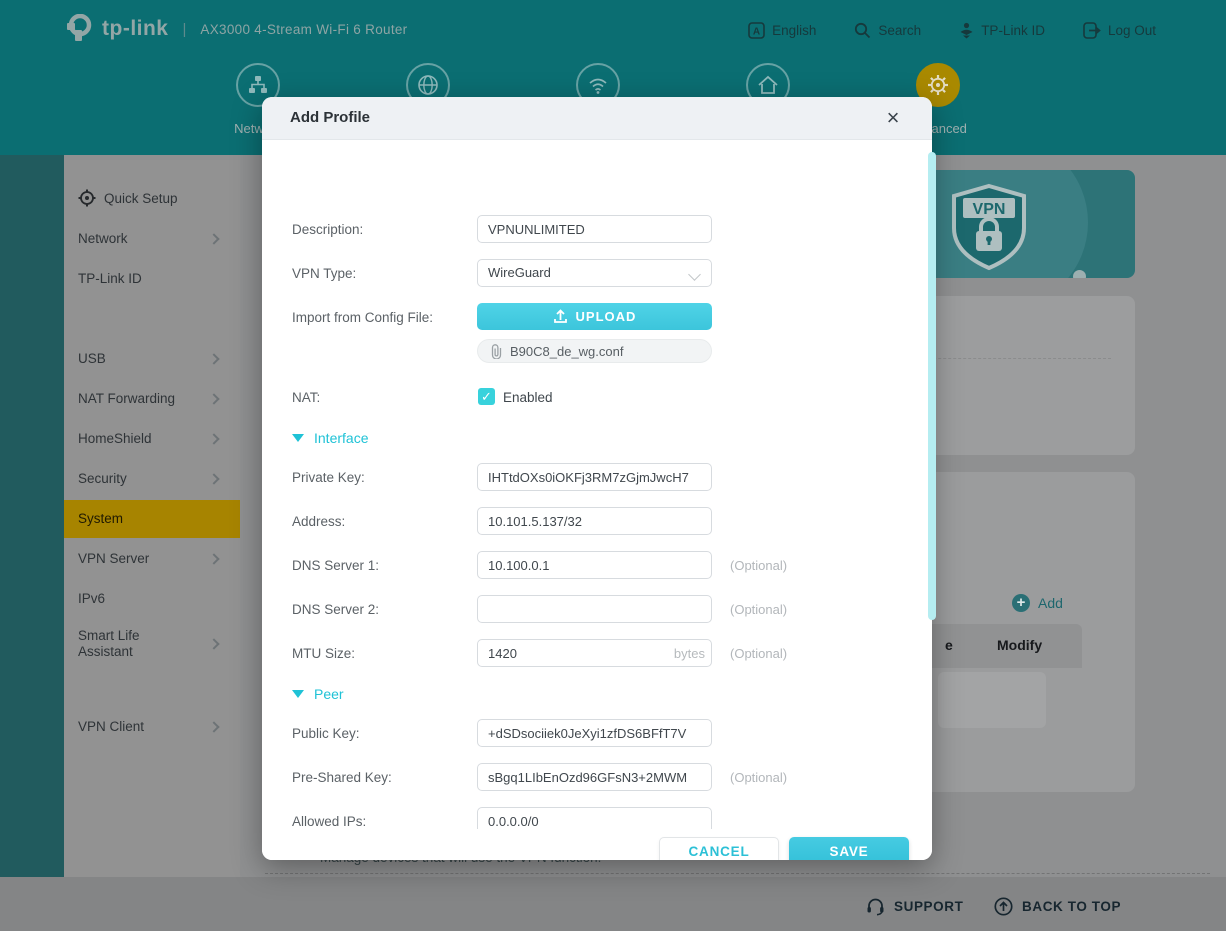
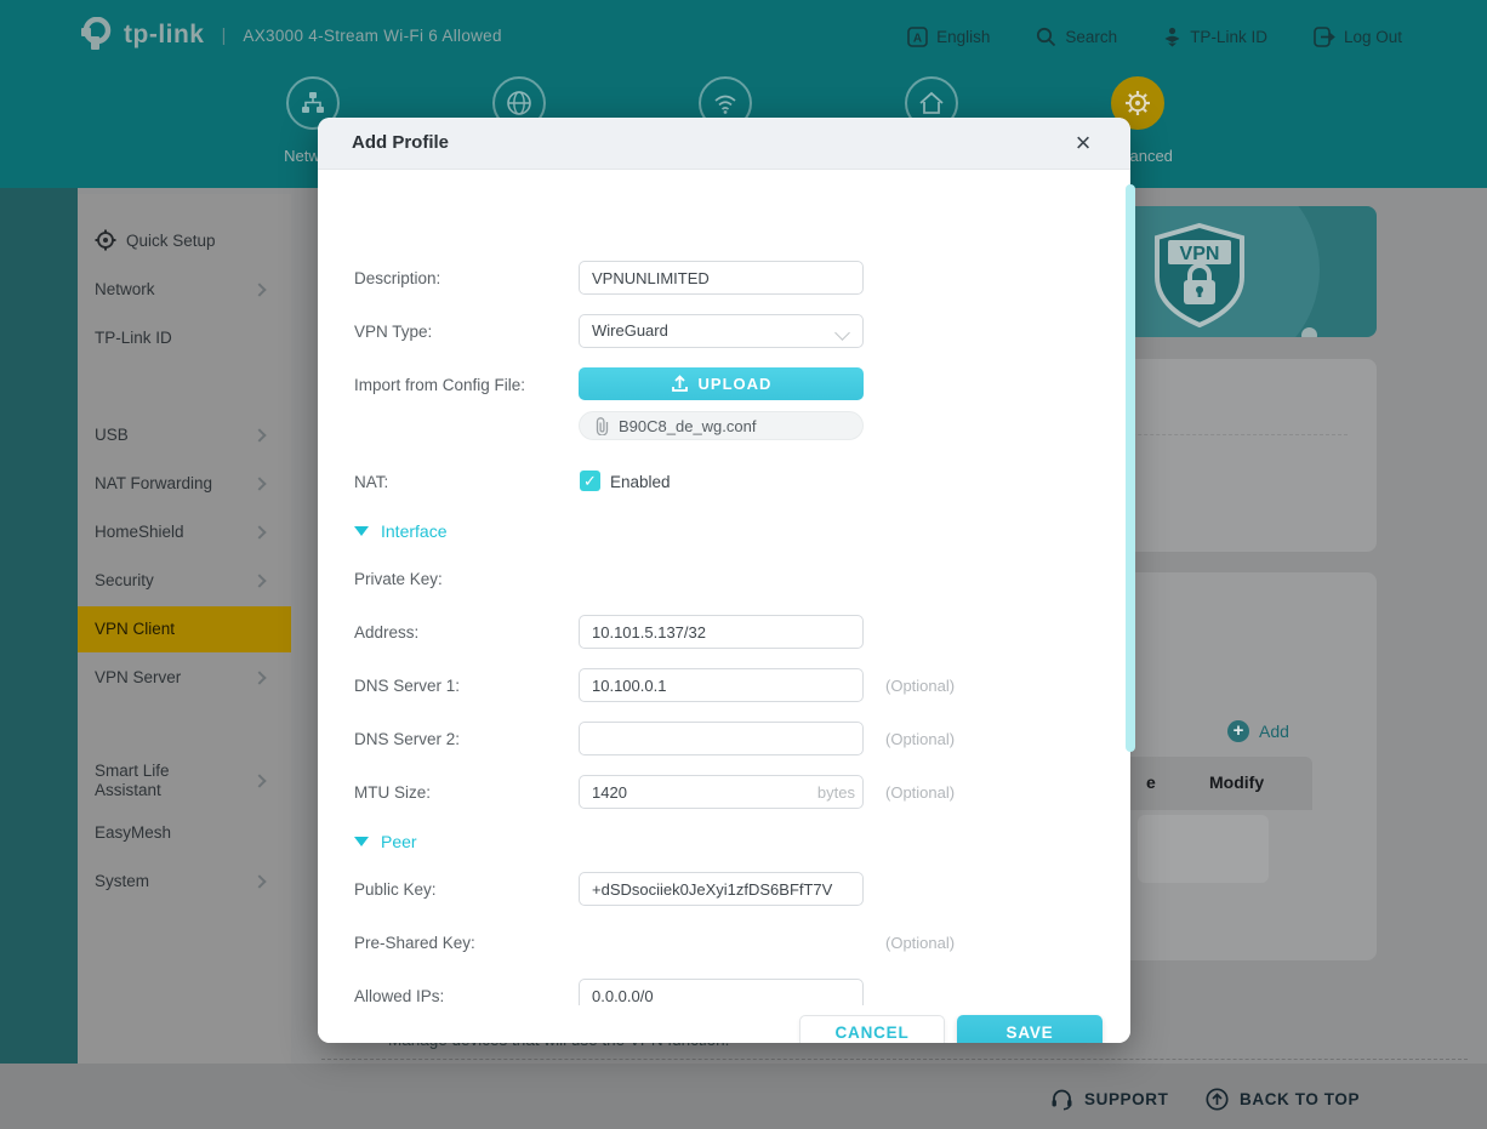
  tp-link
  |
- AX3000 4-Stream Wi-Fi 6 Router
+ AX3000 4-Stream Wi-Fi 6 Allowed
  A
  English
  Search
  TP-Link ID
  Log Out
  Quick Setup
  Network
  TP-Link ID
  USB
  NAT Forwarding
  HomeShield
  Security
- System
+ VPN Client
  VPN Server
- IPv6
  Smart Life Assistant
+ EasyMesh
- VPN Client
+ System
  VPN
  +
  Add
  e
  Modify
  SUPPORT
  BACK TO TOP
  Add Profile
  ×
  Description:
  VPNUNLIMITED
  VPN Type:
  WireGuard
  Import from Config File:
  UPLOAD
  B90C8_de_wg.conf
  NAT:
  ✓
  Enabled
  Interface
  Private Key:
- IHTtdOXs0iOKFj3RM7zGjmJwcH7
  Address:
  10.101.5.137/32
  DNS Server 1:
  10.100.0.1
  (Optional)
  DNS Server 2:
  (Optional)
  MTU Size:
  1420
  bytes
  (Optional)
  Peer
  Public Key:
  +dSDsociiek0JeXyi1zfDS6BFfT7V
  Pre-Shared Key:
- sBgq1LIbEnOzd96GFsN3+2MWM
  (Optional)
  Allowed IPs:
  0.0.0.0/0
  CANCEL
  SAVE
